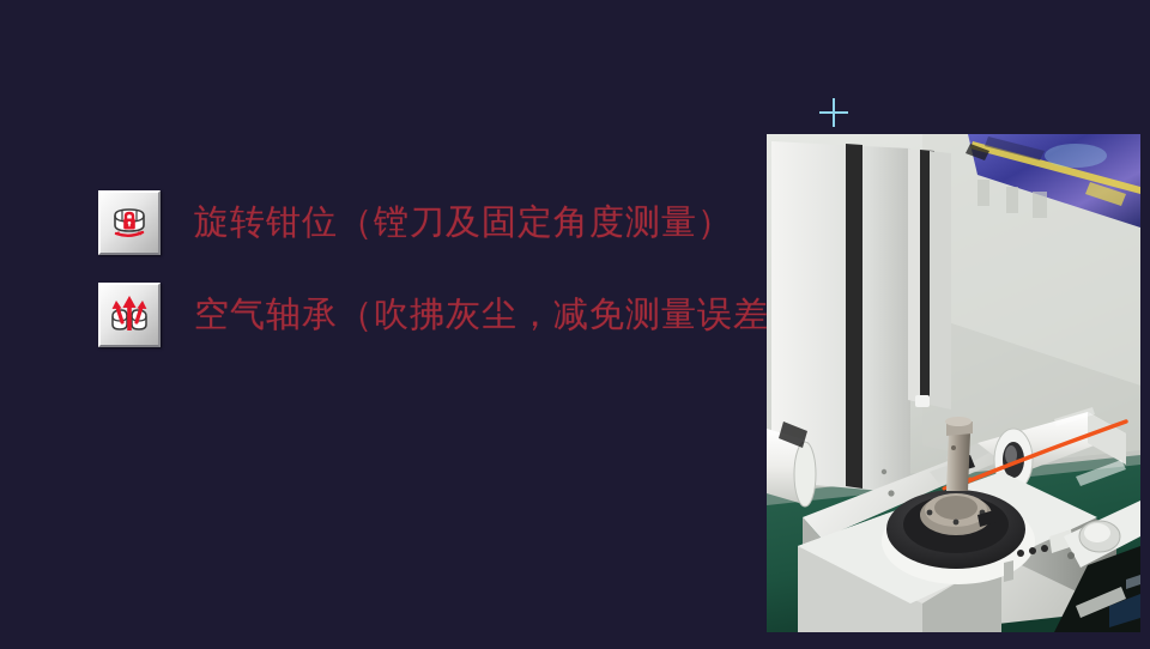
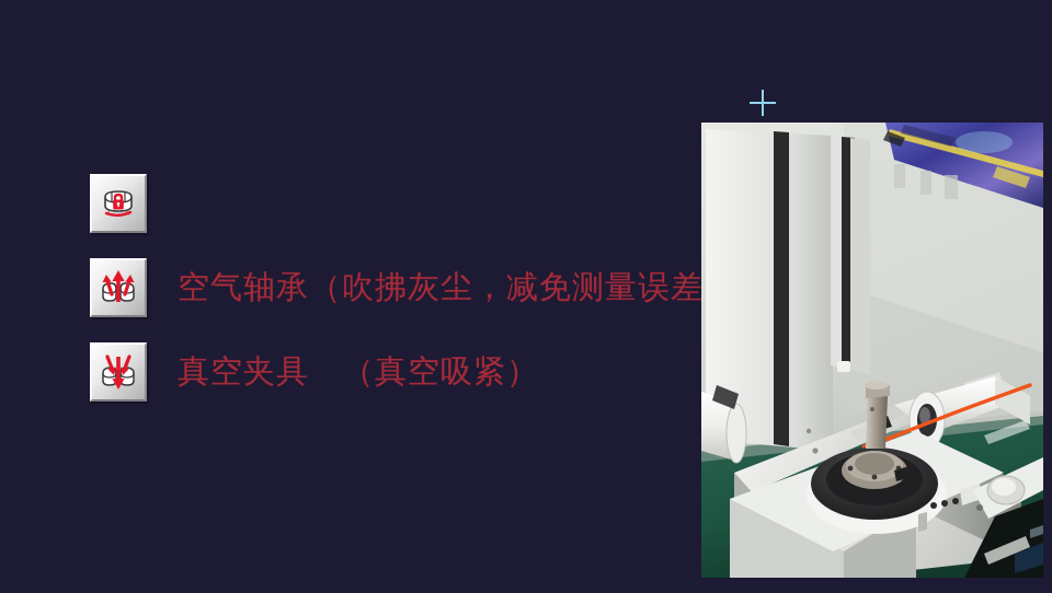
- 旋转钳位（镗刀及固定角度测量）
  空气轴承（吹拂灰尘，减免测量误差
+ 真空夹具 （真空吸紧）
